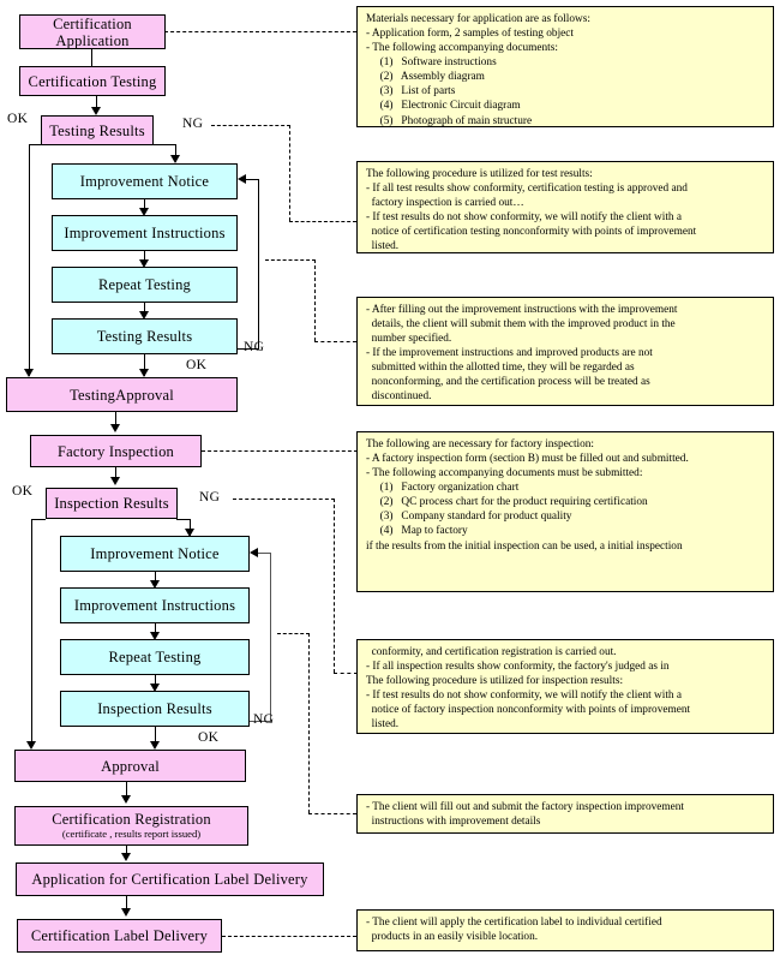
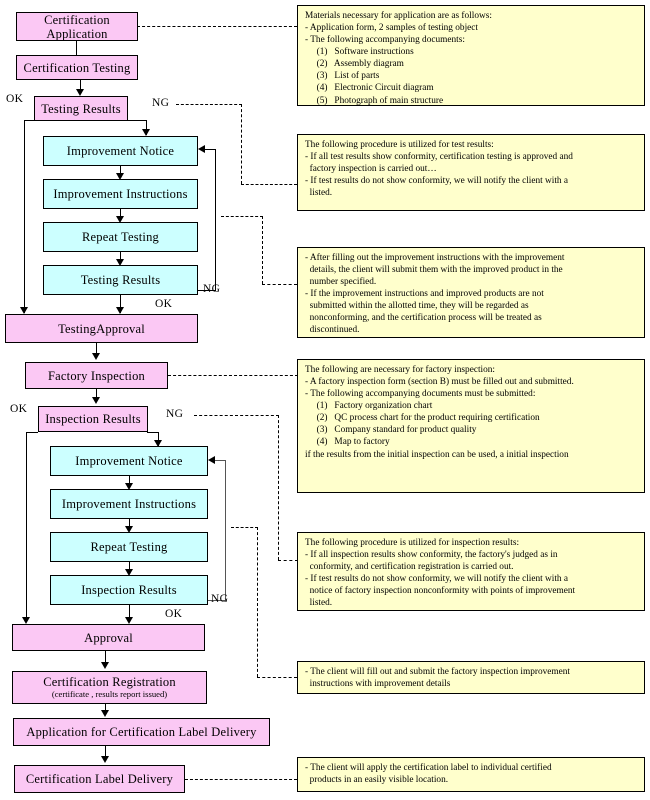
  Certification
  Application
  Certification Testing
  Testing Results
  Improvement Notice
  Improvement Instructions
  Repeat Testing
  Testing Results
  TestingApproval
  Factory Inspection
  Inspection Results
  Improvement Notice
  Improvement Instructions
  Repeat Testing
  Inspection Results
  Approval
  Certification Registration
  (certificate , results report issued)
  Application for Certification Label Delivery
  Certification Label Delivery
  OK
  NG
  NG
  OK
  OK
  NG
  NG
  OK
  Materials necessary for application are as follows:
  - Application form, 2 samples of testing object
  - The following accompanying documents:
  (1) Software instructions
  (2) Assembly diagram
  (3) List of parts
  (4) Electronic Circuit diagram
  (5) Photograph of main structure
  The following procedure is utilized for test results:
  - If all test results show conformity, certification testing is approved and
  factory inspection is carried out…
  - If test results do not show conformity, we will notify the client with a
- notice of certification testing nonconformity with points of improvement
  listed.
  - After filling out the improvement instructions with the improvement
  details, the client will submit them with the improved product in the
  number specified.
  - If the improvement instructions and improved products are not
  submitted within the allotted time, they will be regarded as
  nonconforming, and the certification process will be treated as
  discontinued.
  The following are necessary for factory inspection:
  - A factory inspection form (section B) must be filled out and submitted.
  - The following accompanying documents must be submitted:
  (1) Factory organization chart
  (2) QC process chart for the product requiring certification
  (3) Company standard for product quality
  (4) Map to factory
  if the results from the initial inspection can be used, a initial inspection
- conformity, and certification registration is carried out.
+ The following procedure is utilized for inspection results:
  - If all inspection results show conformity, the factory's judged as in
- The following procedure is utilized for inspection results:
+ conformity, and certification registration is carried out.
  - If test results do not show conformity, we will notify the client with a
  notice of factory inspection nonconformity with points of improvement
  listed.
  - The client will fill out and submit the factory inspection improvement
  instructions with improvement details
  - The client will apply the certification label to individual certified
  products in an easily visible location.
